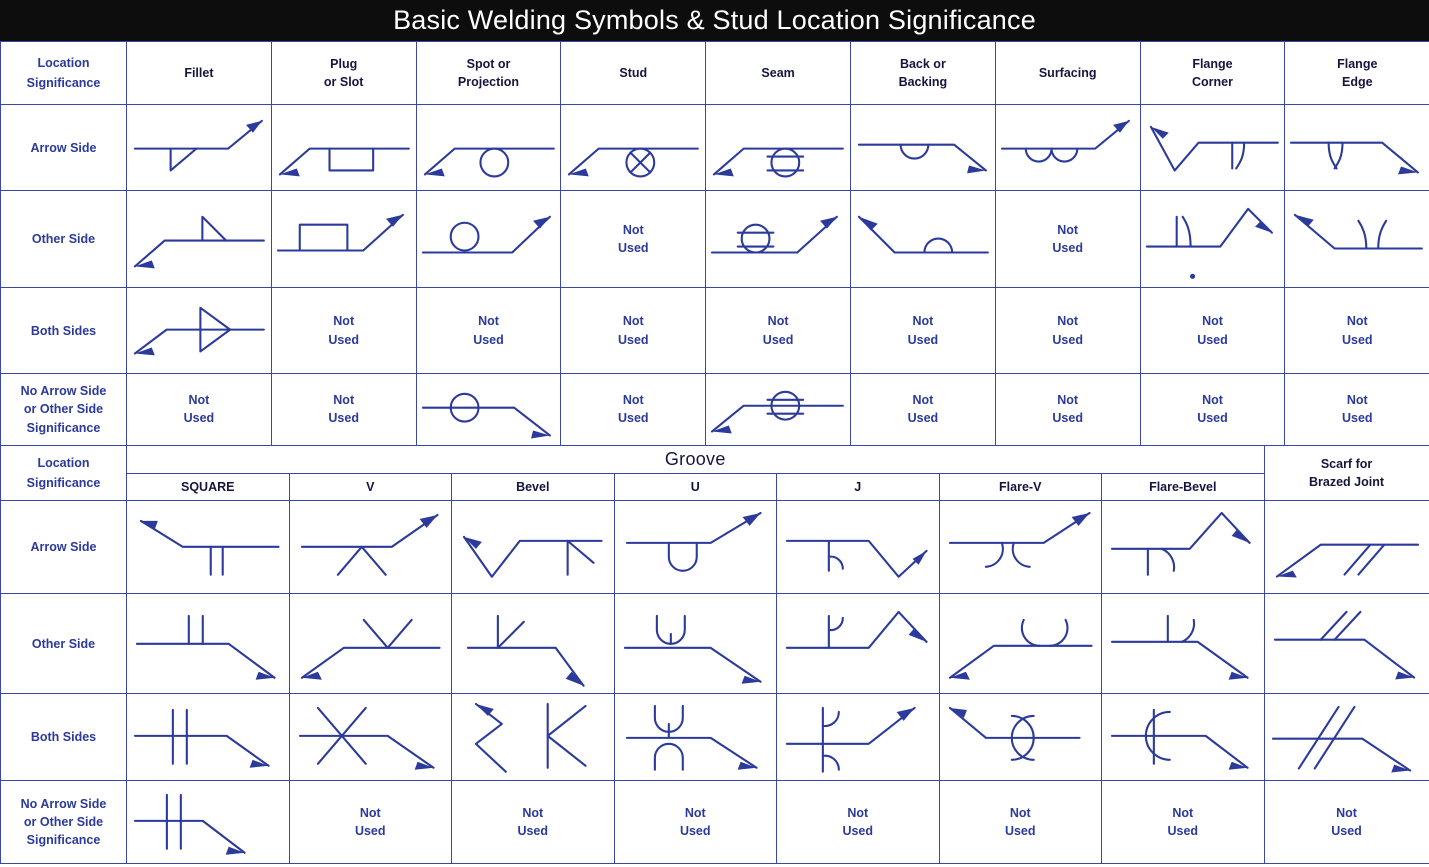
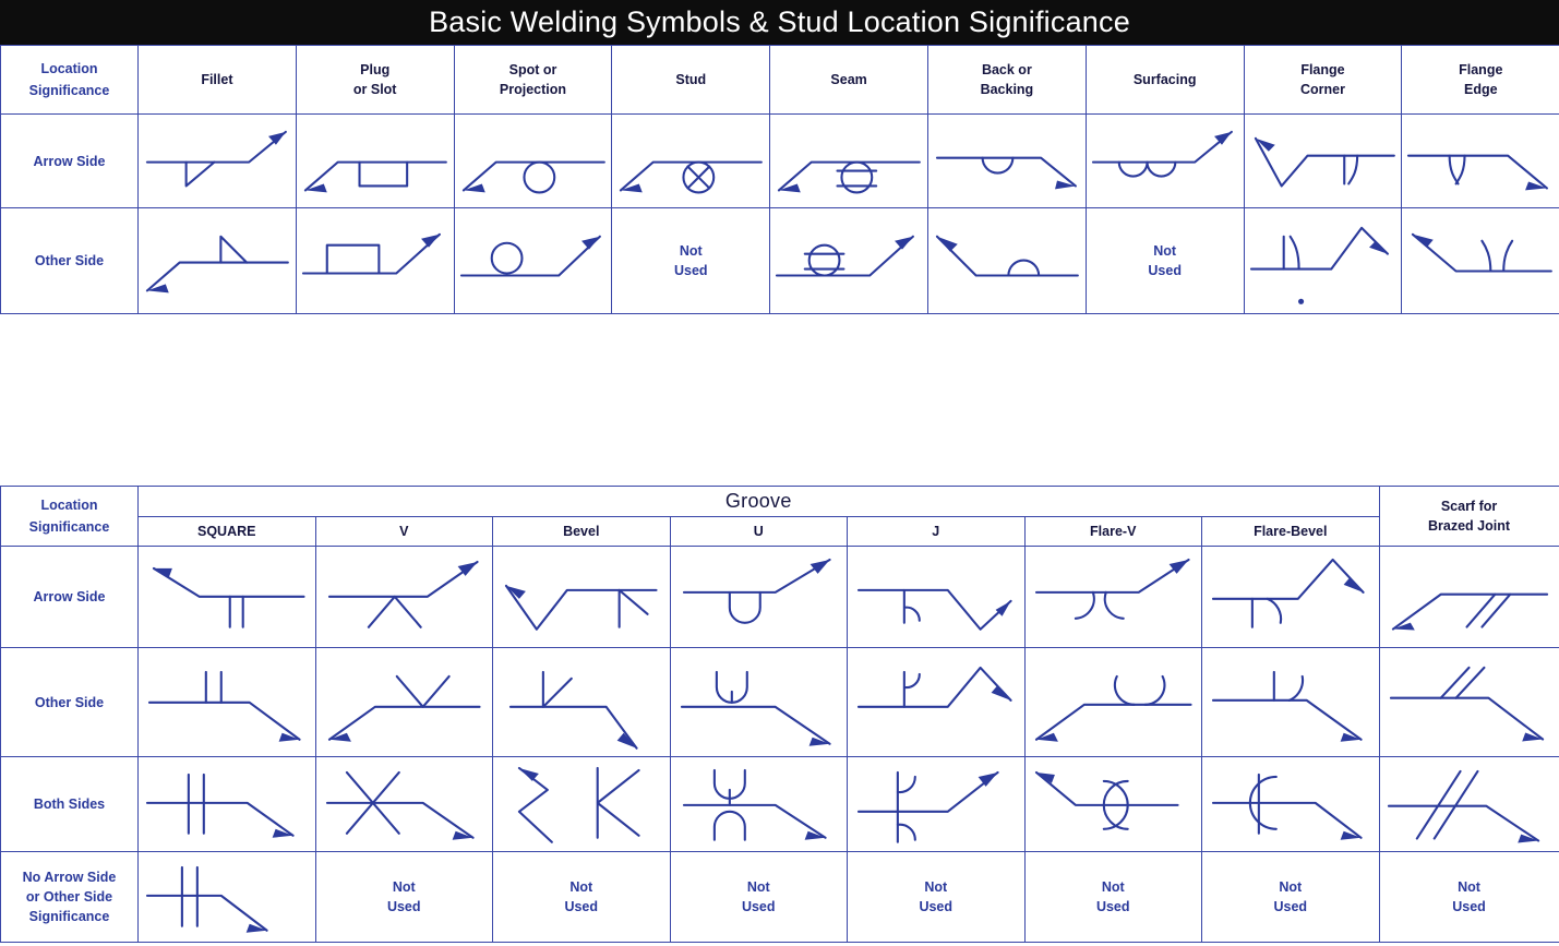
  Basic Welding Symbols & Stud Location Significance
  Location Significance	Fillet	Plug or Slot	Spot or Projection	Stud	Seam	Back or Backing	Surfacing	Flange Corner	Flange Edge
  Arrow Side
  Other Side				Not Used			Not Used
- Both Sides		Not Used	Not Used	Not Used	Not Used	Not Used	Not Used	Not Used	Not Used
- No Arrow Side or Other Side Significance	Not Used	Not Used		Not Used		Not Used	Not Used	Not Used	Not Used
  Location Significance	Groove	Scarf for Brazed Joint
  SQUARE	V	Bevel	U	J	Flare-V	Flare-Bevel
  Arrow Side
  Other Side
  Both Sides
  No Arrow Side or Other Side Significance		Not Used	Not Used	Not Used	Not Used	Not Used	Not Used	Not Used
